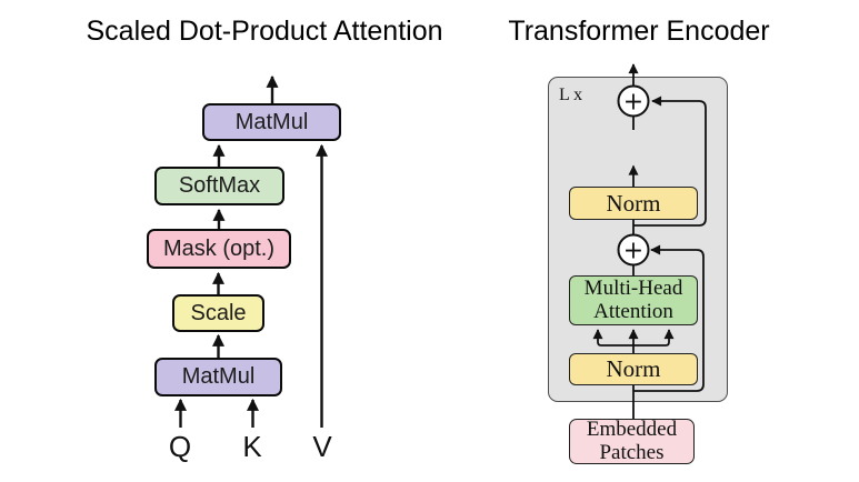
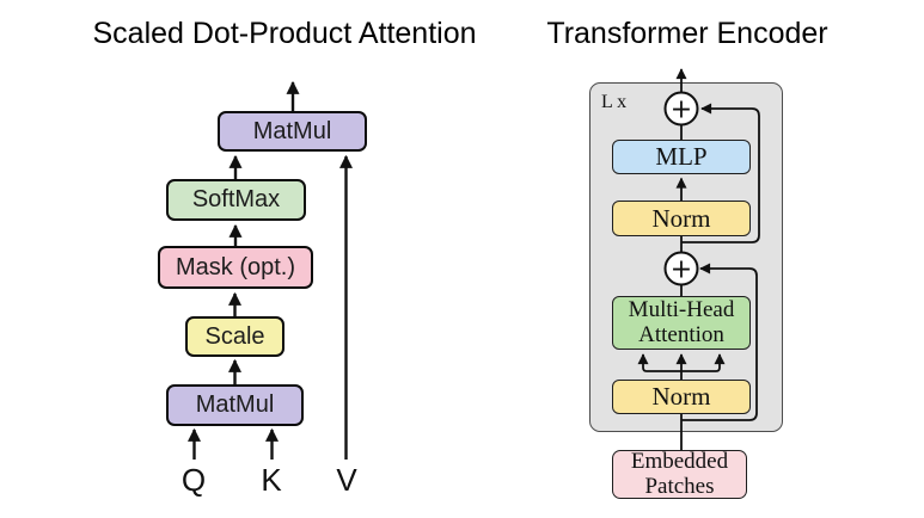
  Scaled Dot-Product Attention
  Transformer Encoder
  L x
  +
  +
  MatMul
  SoftMax
  Mask (opt.)
  Scale
  MatMul
  Q
  K
  V
+ MLP
  Norm
  Multi-Head
  Attention
  Norm
  Embedded
  Patches
